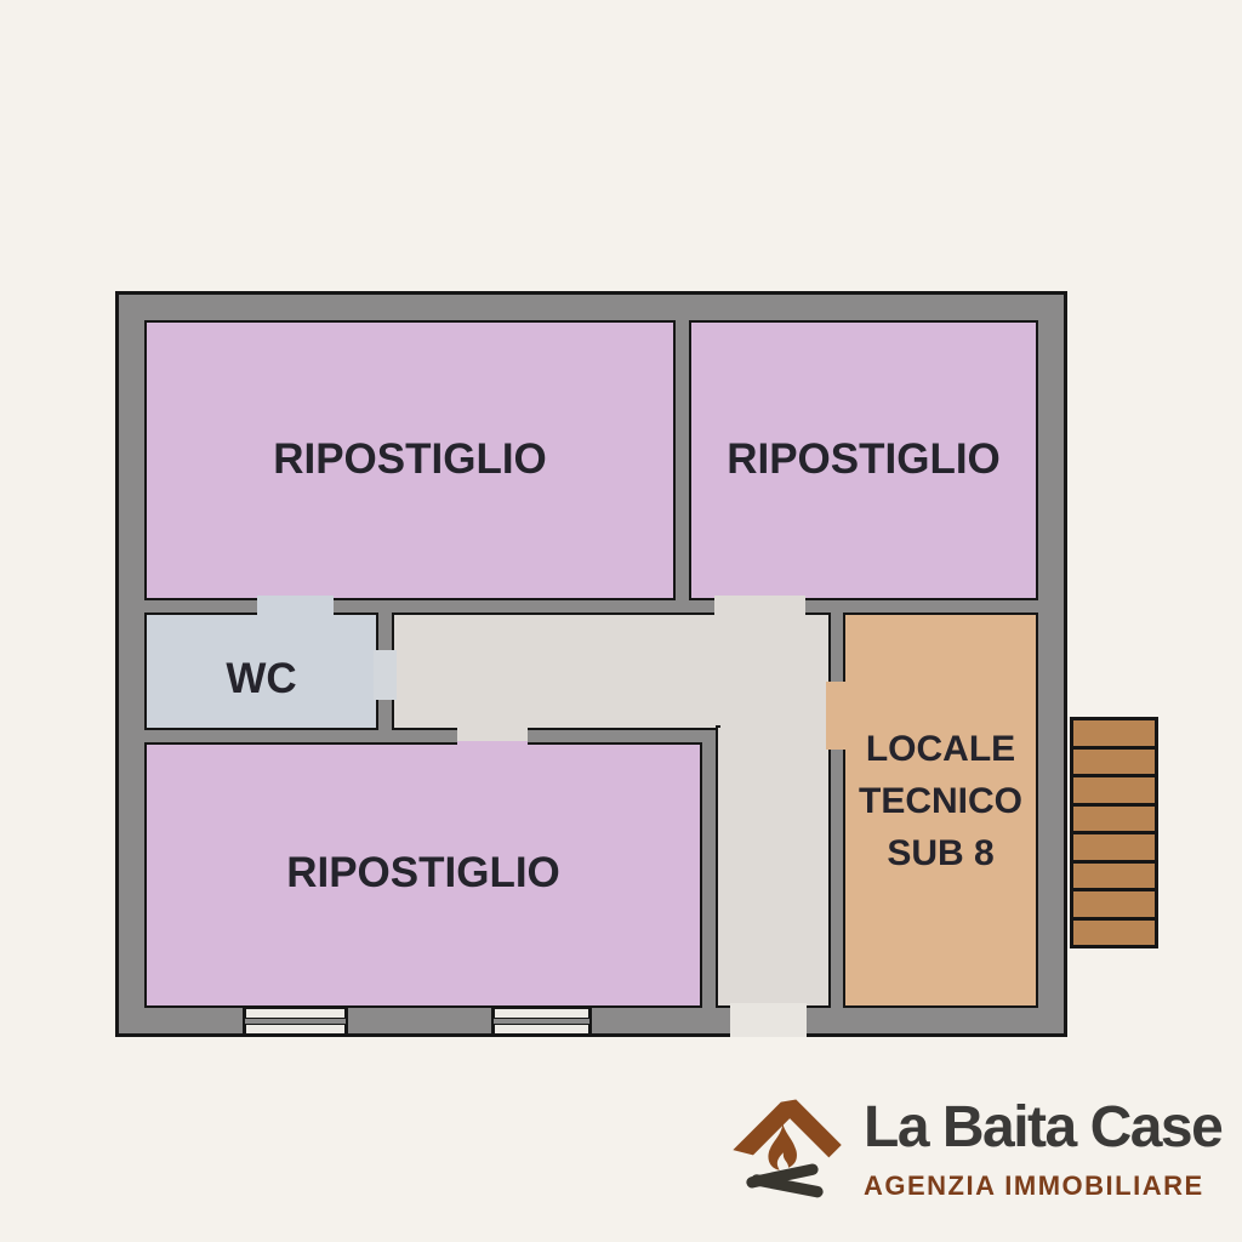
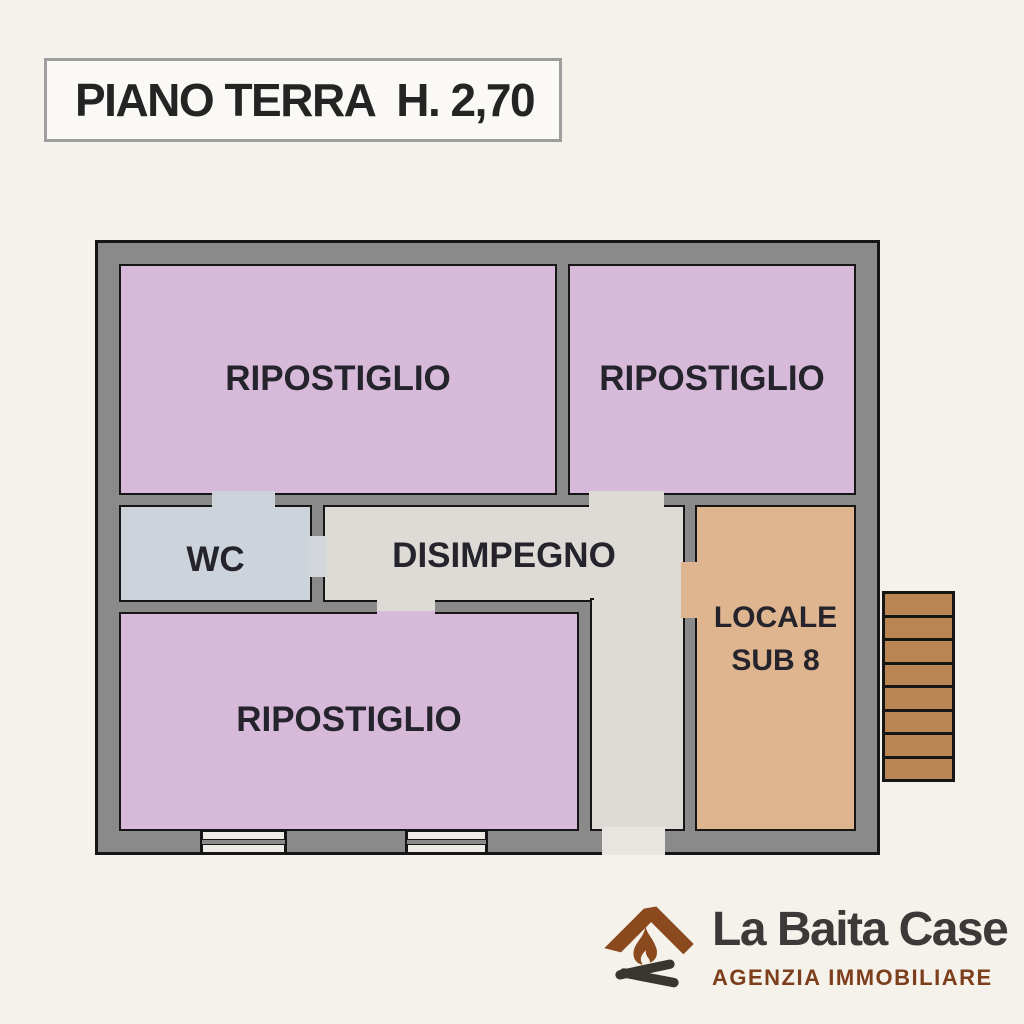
+ PIANO TERRA H. 2,70
  RIPOSTIGLIO
  RIPOSTIGLIO
  WC
+ DISIMPEGNO
  RIPOSTIGLIO
  LOCALE
- TECNICO
  SUB 8
  La Baita Case
  AGENZIA IMMOBILIARE
